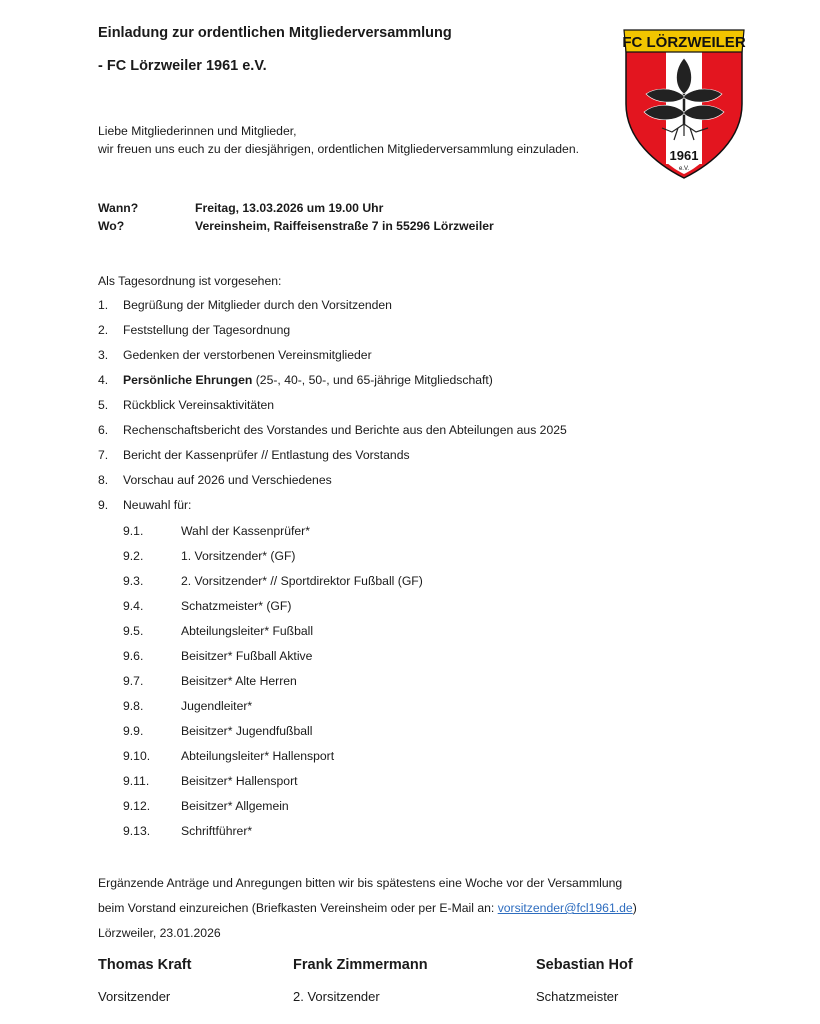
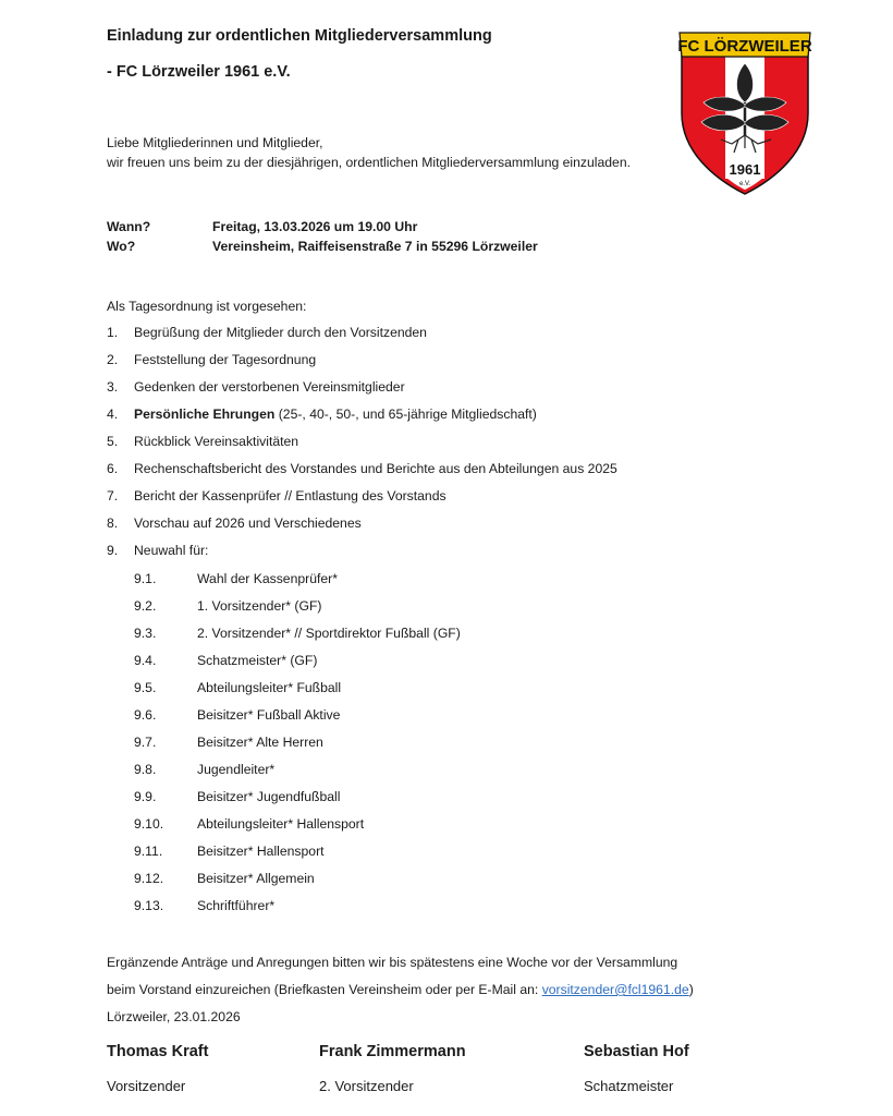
  Einladung zur ordentlichen Mitgliederversammlung
  - FC Lörzweiler 1961 e.V.
  FC LÖRZWEILER
  1961
  Liebe Mitgliederinnen und Mitglieder,
- wir freuen uns euch zu der diesjährigen, ordentlichen Mitgliederversammlung einzuladen.
+ wir freuen uns beim zu der diesjährigen, ordentlichen Mitgliederversammlung einzuladen.
  Wann?
  Freitag, 13.03.2026 um 19.00 Uhr
  Wo?
  Vereinsheim, Raiffeisenstraße 7 in 55296 Lörzweiler
  Als Tagesordnung ist vorgesehen:
  1.
  Begrüßung der Mitglieder durch den Vorsitzenden
  2.
  Feststellung der Tagesordnung
  3.
  Gedenken der verstorbenen Vereinsmitglieder
  4.
  Persönliche Ehrungen (25-, 40-, 50-, und 65-jährige Mitgliedschaft)
  5.
  Rückblick Vereinsaktivitäten
  6.
  Rechenschaftsbericht des Vorstandes und Berichte aus den Abteilungen aus 2025
  7.
  Bericht der Kassenprüfer // Entlastung des Vorstands
  8.
  Vorschau auf 2026 und Verschiedenes
  9.
  Neuwahl für:
  9.1.
  Wahl der Kassenprüfer*
  9.2.
  1. Vorsitzender* (GF)
  9.3.
  2. Vorsitzender* // Sportdirektor Fußball (GF)
  9.4.
  Schatzmeister* (GF)
  9.5.
  Abteilungsleiter* Fußball
  9.6.
  Beisitzer* Fußball Aktive
  9.7.
  Beisitzer* Alte Herren
  9.8.
  Jugendleiter*
  9.9.
  Beisitzer* Jugendfußball
  9.10.
  Abteilungsleiter* Hallensport
  9.11.
  Beisitzer* Hallensport
  9.12.
  Beisitzer* Allgemein
  9.13.
  Schriftführer*
  Ergänzende Anträge und Anregungen bitten wir bis spätestens eine Woche vor der Versammlung
  beim Vorstand einzureichen (Briefkasten Vereinsheim oder per E-Mail an: vorsitzender@fcl1961.de)
  Lörzweiler, 23.01.2026
  Thomas Kraft
  Vorsitzender
  Frank Zimmermann
  2. Vorsitzender
  Sebastian Hof
  Schatzmeister
